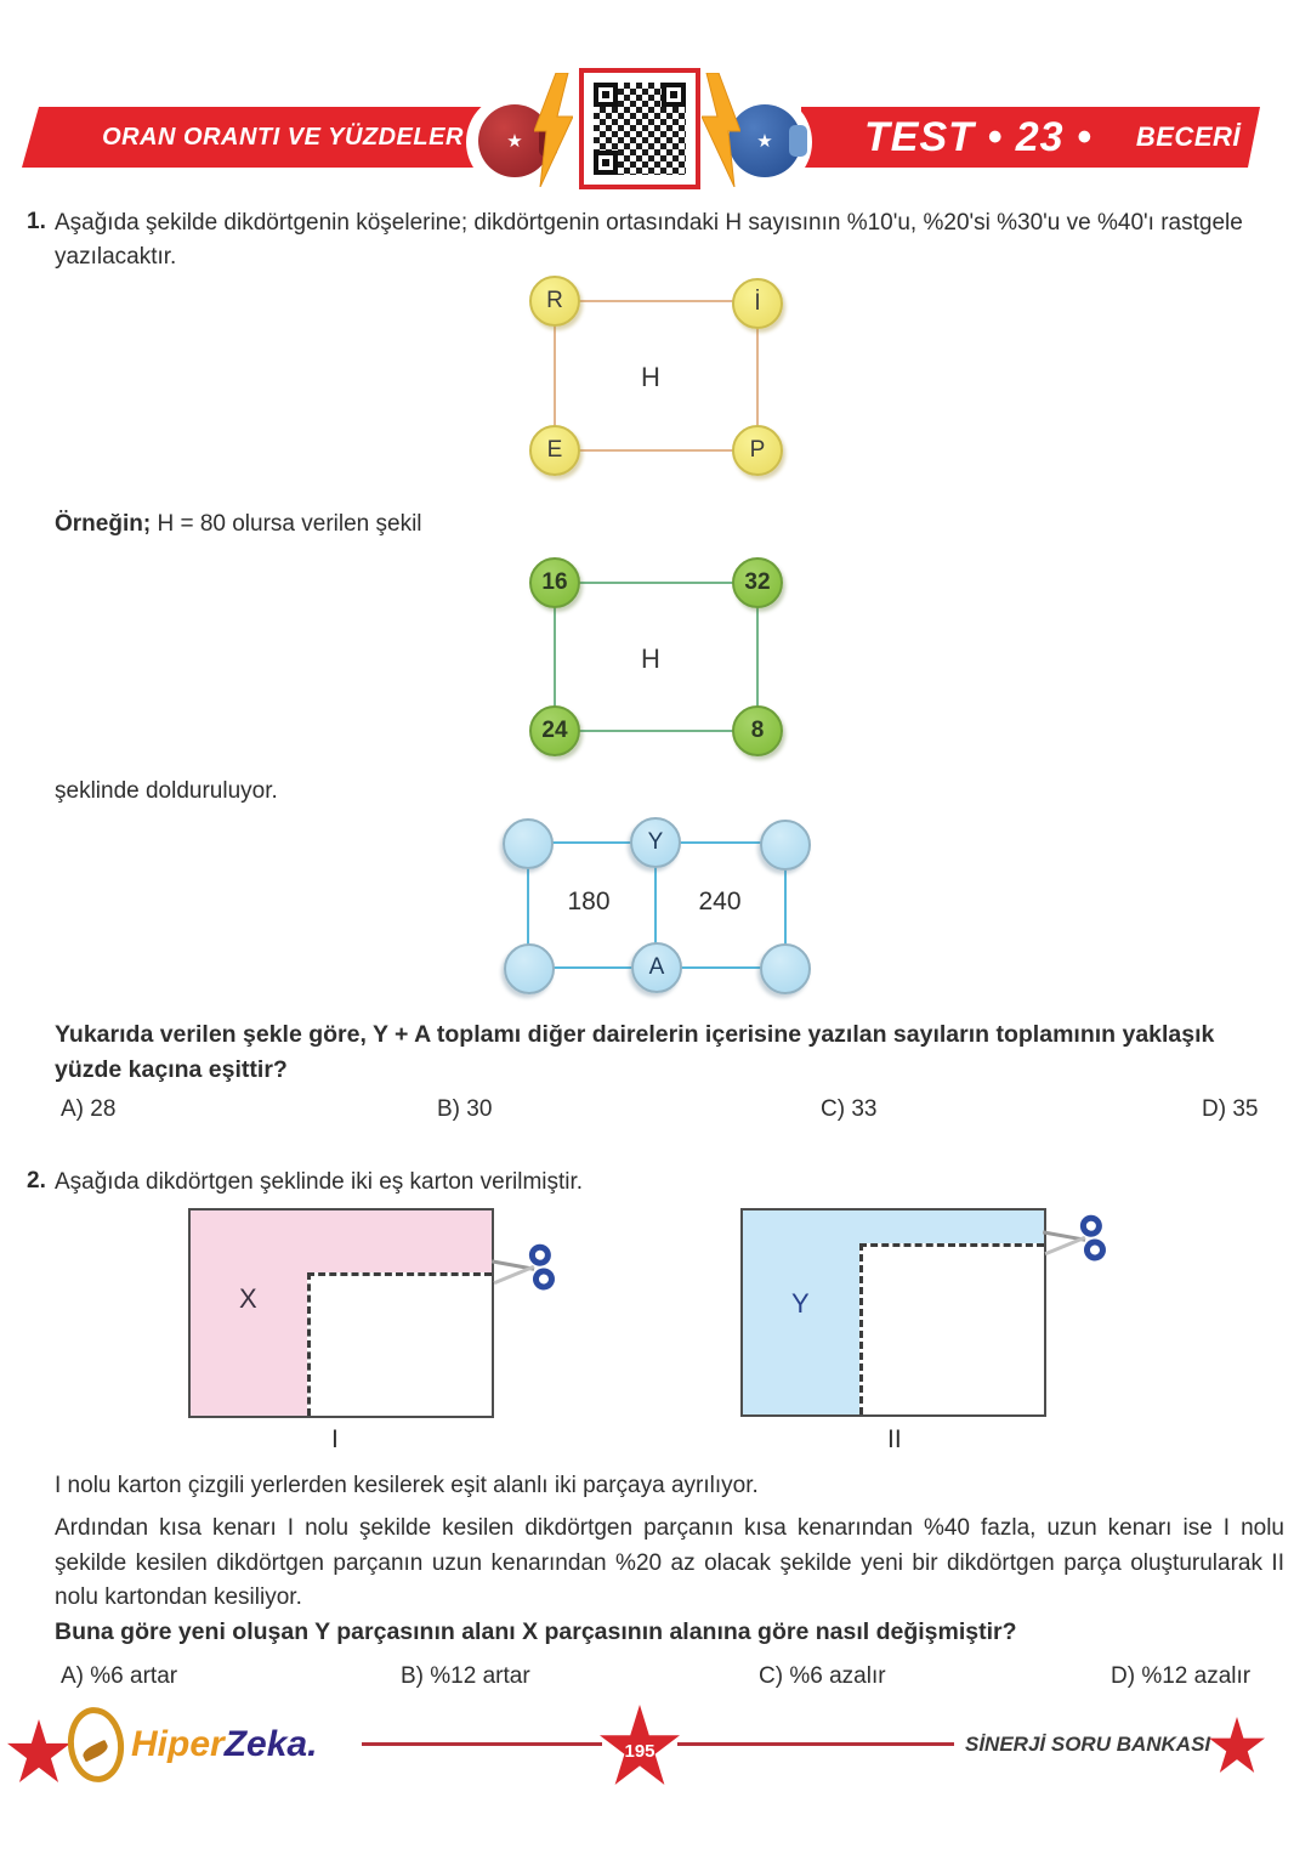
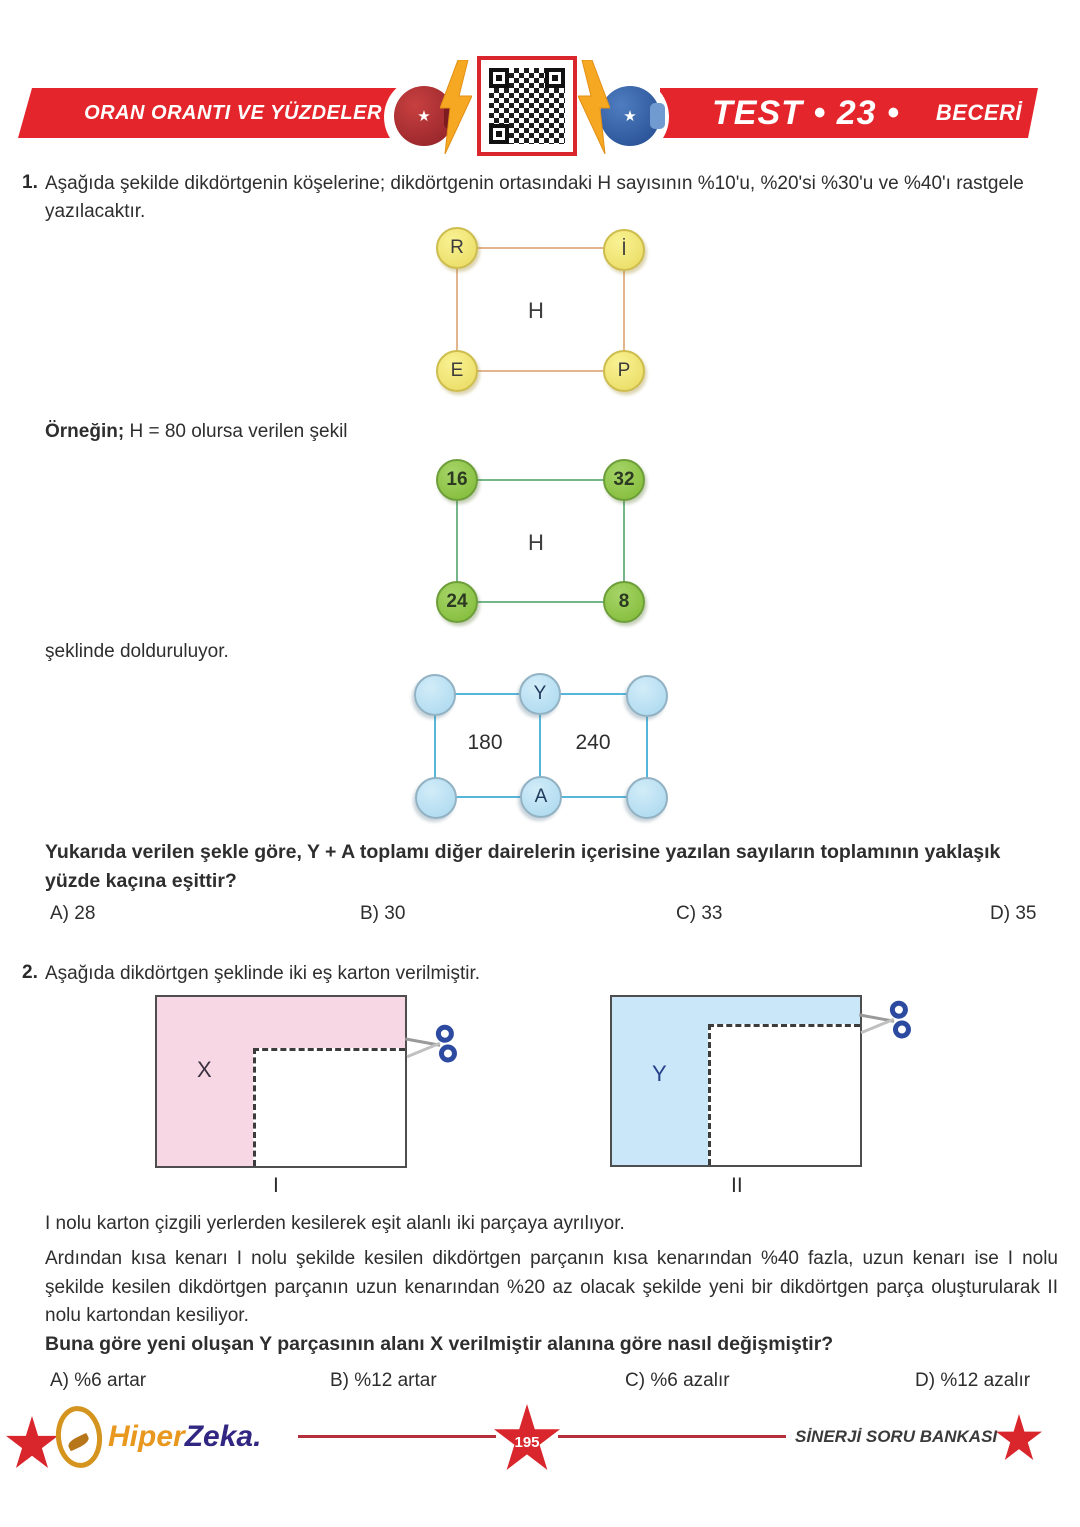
  ORAN ORANTI VE YÜZDELER
  TEST • 23 •
  BECERİ
  1.
  Aşağıda şekilde dikdörtgenin köşelerine; dikdörtgenin ortasındaki H sayısının %10'u, %20'si %30'u ve %40'ı rastgele yazılacaktır.
  R
  İ
  E
  P
  H
  Örneğin; H = 80 olursa verilen şekil
  16
  32
  24
  8
  H
  şeklinde dolduruluyor.
  Y
  A
  180
  240
  Yukarıda verilen şekle göre, Y + A toplamı diğer dairelerin içerisine yazılan sayıların toplamının yaklaşık yüzde kaçına eşittir?
  A) 28
  B) 30
  C) 33
  D) 35
  2.
  Aşağıda dikdörtgen şeklinde iki eş karton verilmiştir.
  X
  I
  Y
  II
  I nolu karton çizgili yerlerden kesilerek eşit alanlı iki parçaya ayrılıyor.
  Ardından kısa kenarı I nolu şekilde kesilen dikdörtgen parçanın kısa kenarından %40 fazla, uzun kenarı ise I nolu şekilde kesilen dikdörtgen parçanın uzun kenarından %20 az olacak şekilde yeni bir dikdörtgen parça oluşturularak II nolu kartondan kesiliyor.
- Buna göre yeni oluşan Y parçasının alanı X parçasının alanına göre nasıl değişmiştir?
+ Buna göre yeni oluşan Y parçasının alanı X verilmiştir alanına göre nasıl değişmiştir?
  A) %6 artar
  B) %12 artar
  C) %6 azalır
  D) %12 azalır
  HiperZeka.
  195
  SİNERJİ SORU BANKASI
